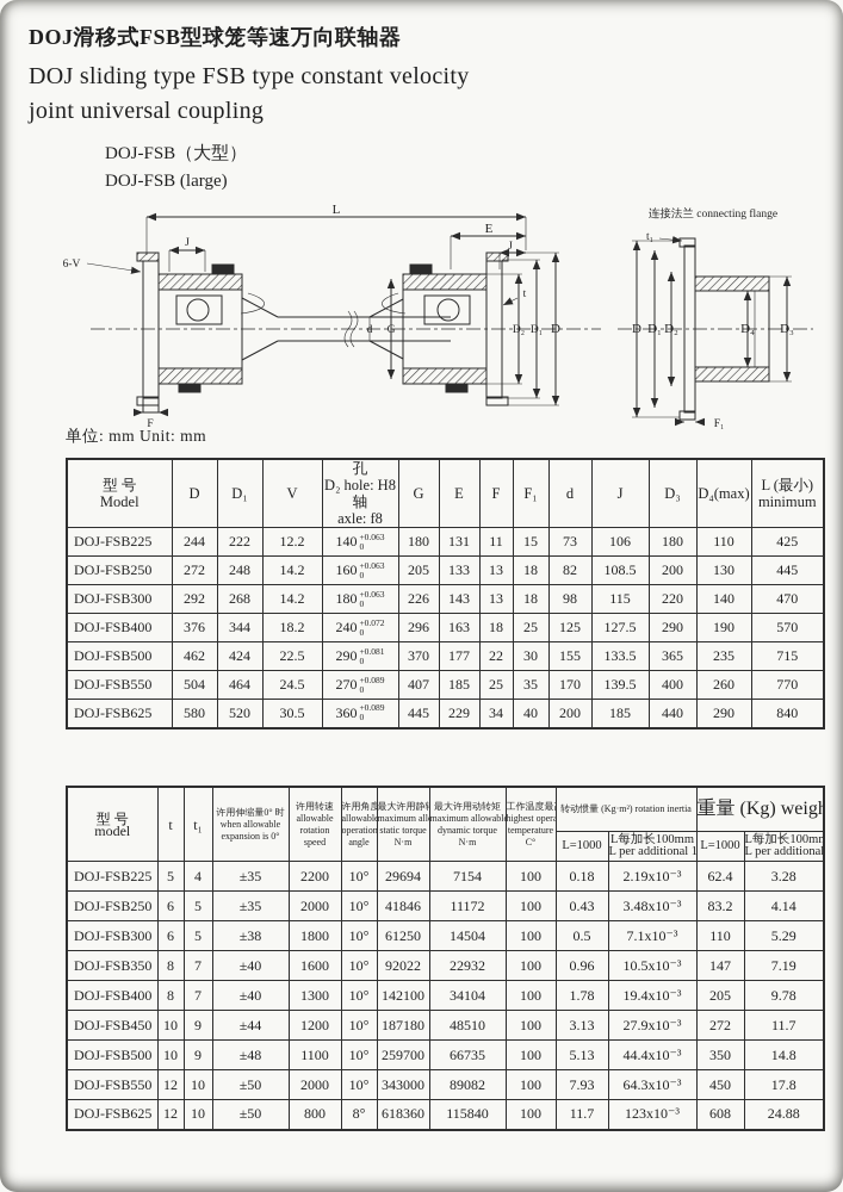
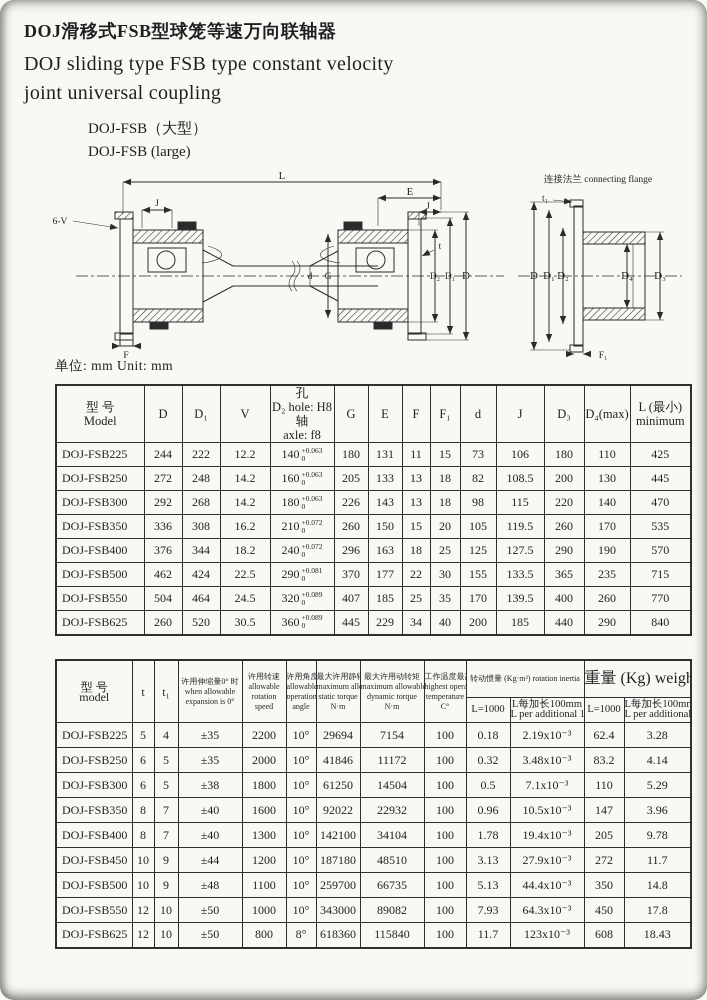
  DOJ滑移式FSB型球笼等速万向联轴器
  DOJ sliding type FSB type constant velocity
  joint universal coupling
  DOJ-FSB（大型）
  DOJ-FSB (large)
  L
  E
  J
  J
  6-V
  d
  G
  t
  D₂
  D₁
  D
  F
  连接法兰 connecting flange
  t₁
  D
  D₁
  D₂
  D₄
  D₃
  F₁
  单位: mm Unit: mm
  型 号Model	D	D₁	V	孔D₂ hole: H8轴axle: f8	G	E	F	F₁	d	J	D₃	D₄(max)	L (最小)minimum
  DOJ-FSB225	244	222	12.2	140 +0.0630	180	131	11	15	73	106	180	110	425
  DOJ-FSB250	272	248	14.2	160 +0.0630	205	133	13	18	82	108.5	200	130	445
  DOJ-FSB300	292	268	14.2	180 +0.0630	226	143	13	18	98	115	220	140	470
+ DOJ-FSB350	336	308	16.2	210 +0.0720	260	150	15	20	105	119.5	260	170	535
  DOJ-FSB400	376	344	18.2	240 +0.0720	296	163	18	25	125	127.5	290	190	570
  DOJ-FSB500	462	424	22.5	290 +0.0810	370	177	22	30	155	133.5	365	235	715
- DOJ-FSB550	504	464	24.5	270 +0.0890	407	185	25	35	170	139.5	400	260	770
+ DOJ-FSB550	504	464	24.5	320 +0.0890	407	185	25	35	170	139.5	400	260	770
- DOJ-FSB625	580	520	30.5	360 +0.0890	445	229	34	40	200	185	440	290	840
+ DOJ-FSB625	260	520	30.5	360 +0.0890	445	229	34	40	200	185	440	290	840
  型 号model	t	t₁	许用伸缩量0° 时when allowableexpansion is 0°	许用转速allowablerotationspeed	许用角度allowableoperationangle	最大许用静maximum allstatic torqueN·m	最大许用动转矩maximum allowabldynamic torqueN·m	工作温度最highest operatemperatureC°	转动惯量 (Kg·m²) rotation inertia	重量 (Kg) weigh
  L=1000	L每加长100mmL per additional 1	L=1000	L每加长100mmL per additional
  DOJ-FSB225	5	4	±35	2200	10°	29694	7154	100	0.18	2.19x10⁻³	62.4	3.28
- DOJ-FSB250	6	5	±35	2000	10°	41846	11172	100	0.43	3.48x10⁻³	83.2	4.14
+ DOJ-FSB250	6	5	±35	2000	10°	41846	11172	100	0.32	3.48x10⁻³	83.2	4.14
  DOJ-FSB300	6	5	±38	1800	10°	61250	14504	100	0.5	7.1x10⁻³	110	5.29
- DOJ-FSB350	8	7	±40	1600	10°	92022	22932	100	0.96	10.5x10⁻³	147	7.19
+ DOJ-FSB350	8	7	±40	1600	10°	92022	22932	100	0.96	10.5x10⁻³	147	3.96
  DOJ-FSB400	8	7	±40	1300	10°	142100	34104	100	1.78	19.4x10⁻³	205	9.78
  DOJ-FSB450	10	9	±44	1200	10°	187180	48510	100	3.13	27.9x10⁻³	272	11.7
  DOJ-FSB500	10	9	±48	1100	10°	259700	66735	100	5.13	44.4x10⁻³	350	14.8
- DOJ-FSB550	12	10	±50	2000	10°	343000	89082	100	7.93	64.3x10⁻³	450	17.8
+ DOJ-FSB550	12	10	±50	1000	10°	343000	89082	100	7.93	64.3x10⁻³	450	17.8
- DOJ-FSB625	12	10	±50	800	8°	618360	115840	100	11.7	123x10⁻³	608	24.88
+ DOJ-FSB625	12	10	±50	800	8°	618360	115840	100	11.7	123x10⁻³	608	18.43
